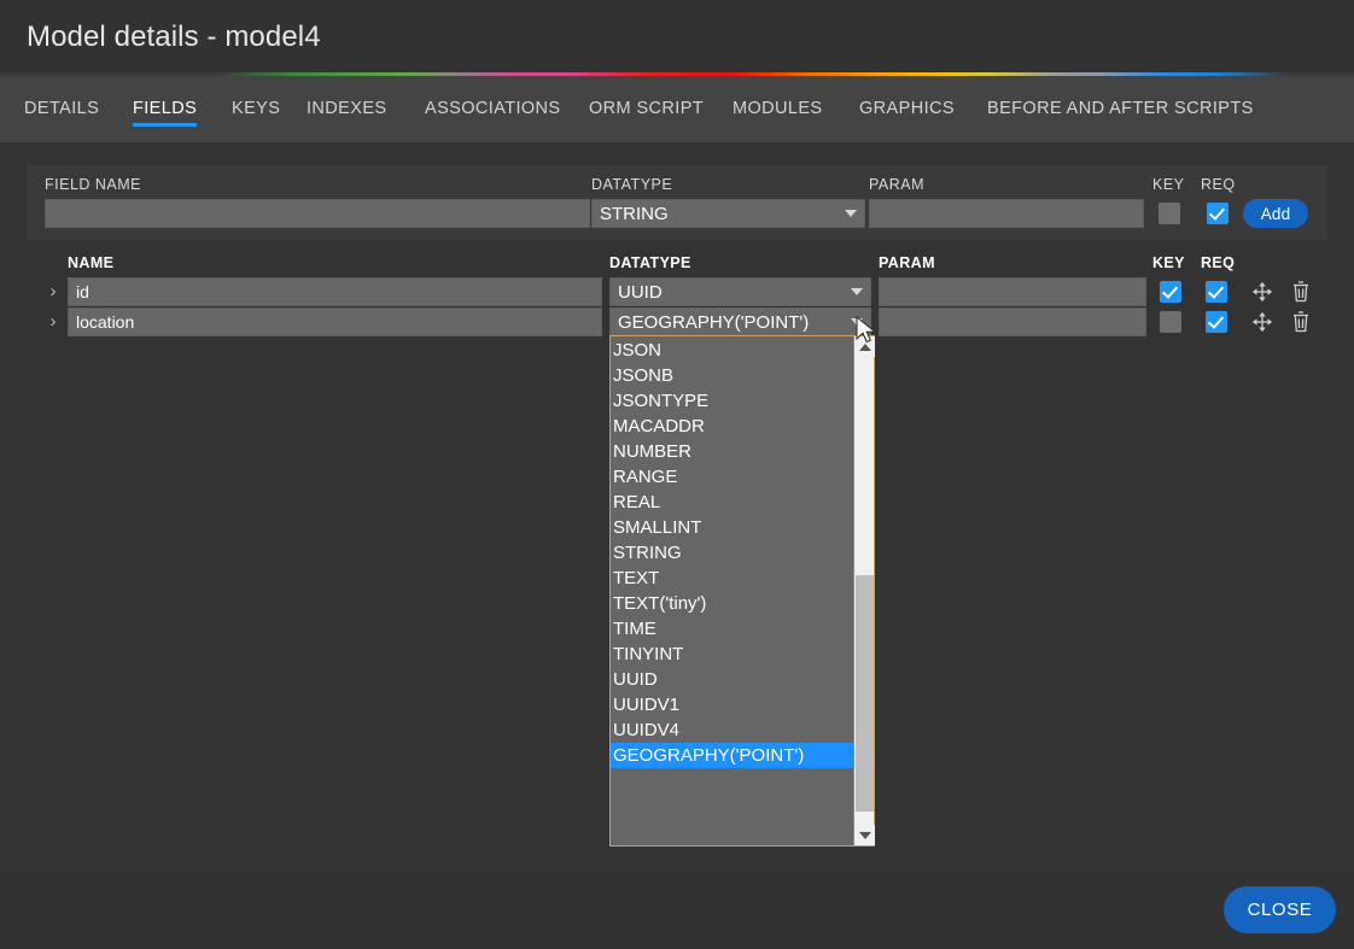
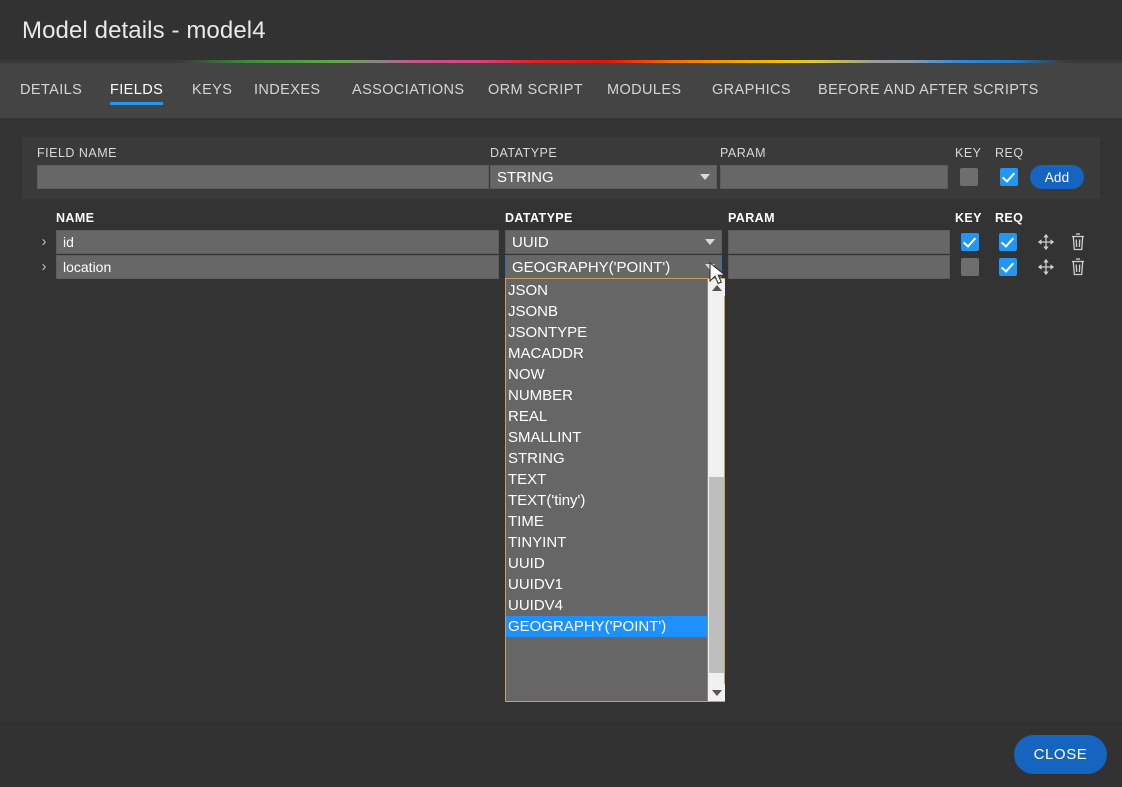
  Model details - model4
  DETAILS
  FIELDS
  KEYS
  INDEXES
  ASSOCIATIONS
  ORM SCRIPT
  MODULES
  GRAPHICS
  BEFORE AND AFTER SCRIPTS
  FIELD NAME
  DATATYPE
  PARAM
  KEY
  REQ
  STRING
  Add
  NAME
  DATATYPE
  PARAM
  KEY
  REQ
  ›
  id
  UUID
  ›
  location
  GEOGRAPHY('POINT')
  JSON
  JSONB
  JSONTYPE
  MACADDR
+ NOW
  NUMBER
- RANGE
  REAL
  SMALLINT
  STRING
  TEXT
  TEXT('tiny')
  TIME
  TINYINT
  UUID
  UUIDV1
  UUIDV4
  GEOGRAPHY('POINT')
  CLOSE
